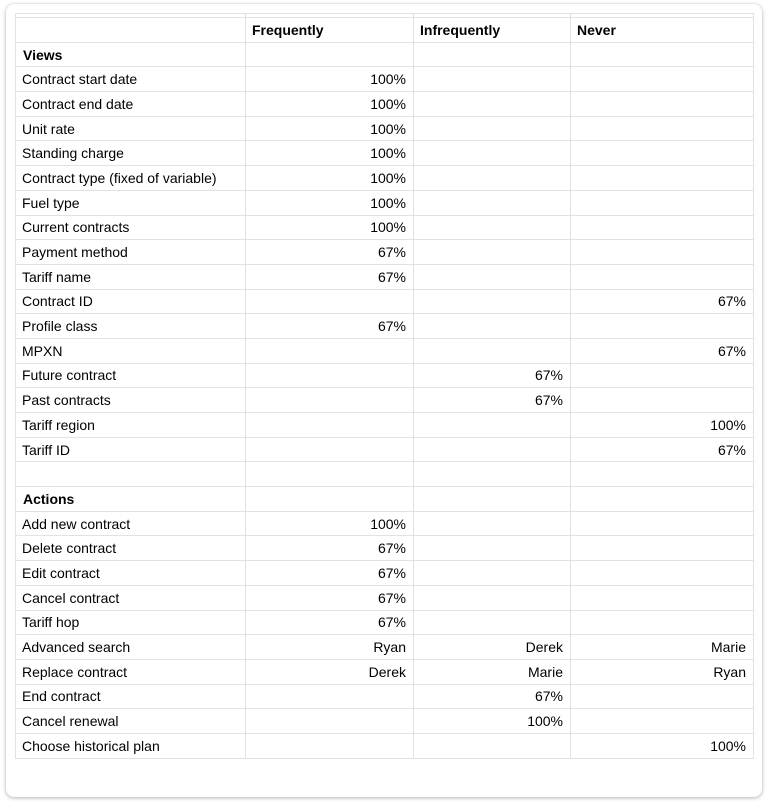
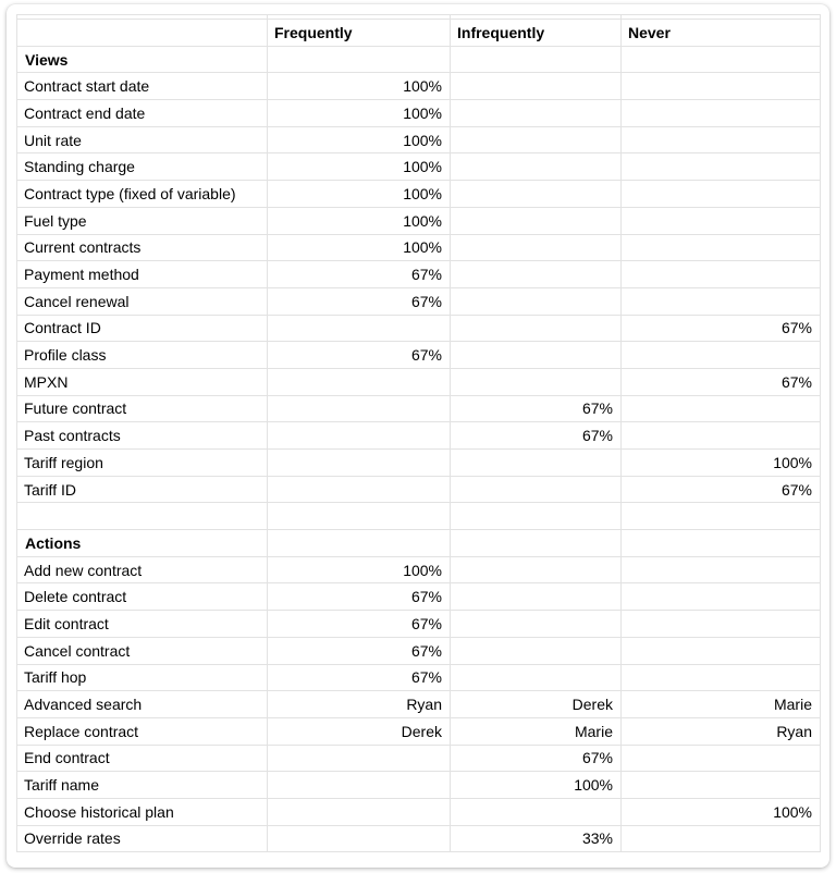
  	Frequently	Infrequently	Never
  Views
  Contract start date	100%
  Contract end date	100%
  Unit rate	100%
  Standing charge	100%
  Contract type (fixed of variable)	100%
  Fuel type	100%
  Current contracts	100%
  Payment method	67%
- Tariff name	67%
+ Cancel renewal	67%
  Contract ID			67%
  Profile class	67%
  MPXN			67%
  Future contract		67%
  Past contracts		67%
  Tariff region			100%
  Tariff ID			67%
  Actions
  Add new contract	100%
  Delete contract	67%
  Edit contract	67%
  Cancel contract	67%
  Tariff hop	67%
  Advanced search	Ryan	Derek	Marie
  Replace contract	Derek	Marie	Ryan
  End contract		67%
- Cancel renewal		100%
+ Tariff name		100%
  Choose historical plan			100%
+ Override rates		33%
